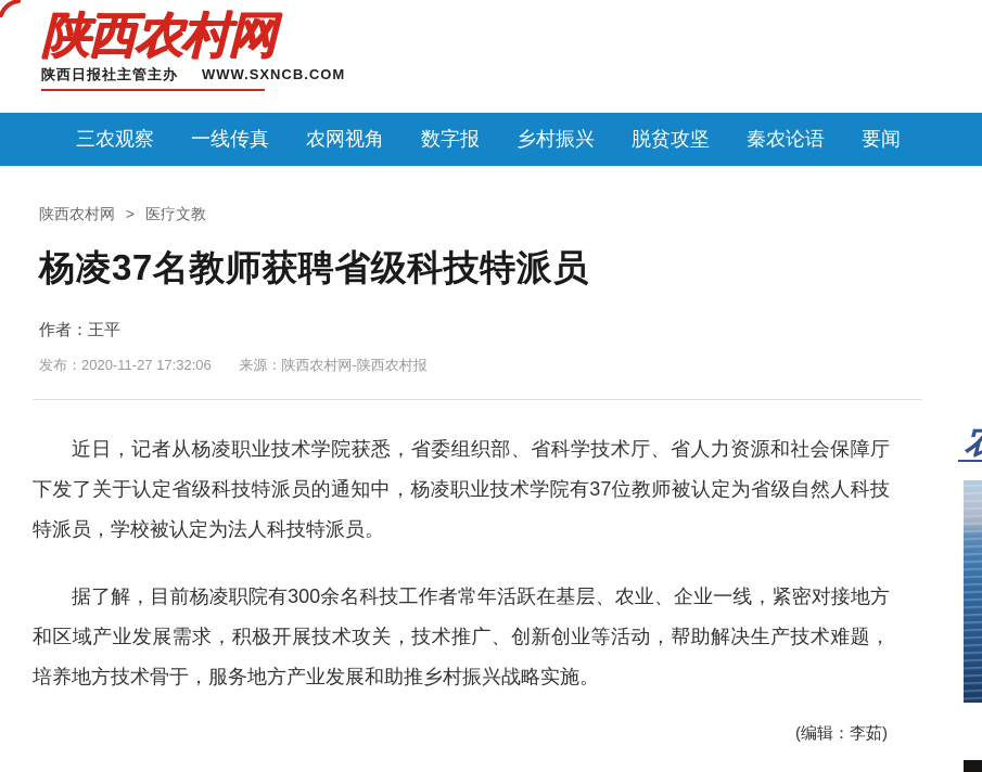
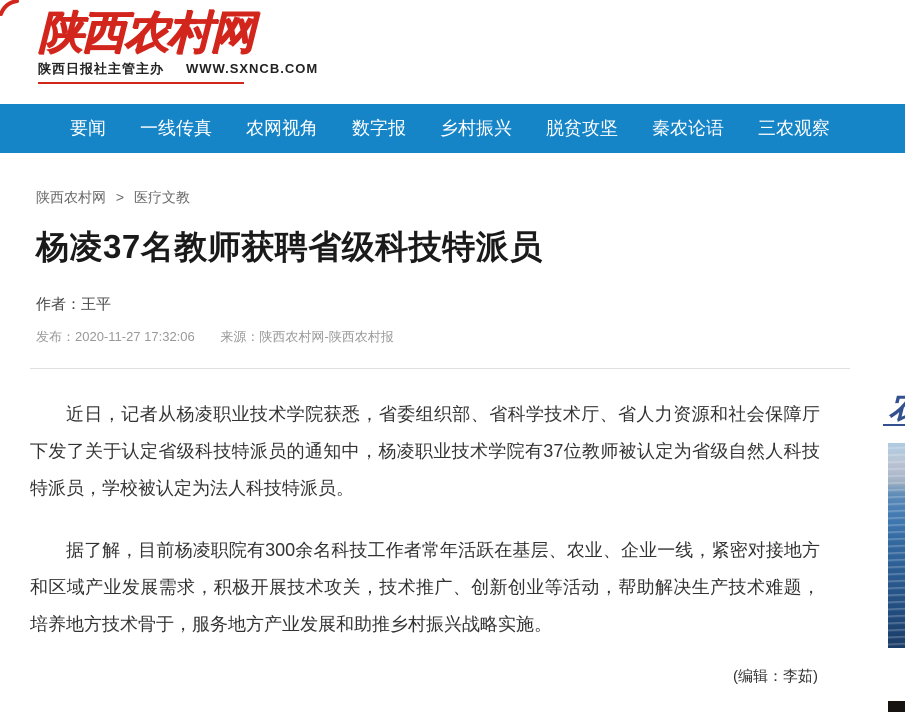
  陕西农村网
  陕西日报社主管主办
  WWW.SXNCB.COM
- 三农观察
+ 要闻
  一线传真
  农网视角
  数字报
  乡村振兴
  脱贫攻坚
  秦农论语
- 要闻
+ 三农观察
  陕西农村网 > 医疗文教
  杨凌37名教师获聘省级科技特派员
  作者：王平
  发布：2020-11-27 17:32:06 来源：陕西农村网-陕西农村报
  近日，记者从杨凌职业技术学院获悉，省委组织部、省科学技术厅、省人力资源和社会保障厅下发了关于认定省级科技特派员的通知中，杨凌职业技术学院有37位教师被认定为省级自然人科技特派员，学校被认定为法人科技特派员。
  据了解，目前杨凌职院有300余名科技工作者常年活跃在基层、农业、企业一线，紧密对接地方和区域产业发展需求，积极开展技术攻关，技术推广、创新创业等活动，帮助解决生产技术难题，培养地方技术骨于，服务地方产业发展和助推乡村振兴战略实施。
  (编辑：李茹)
